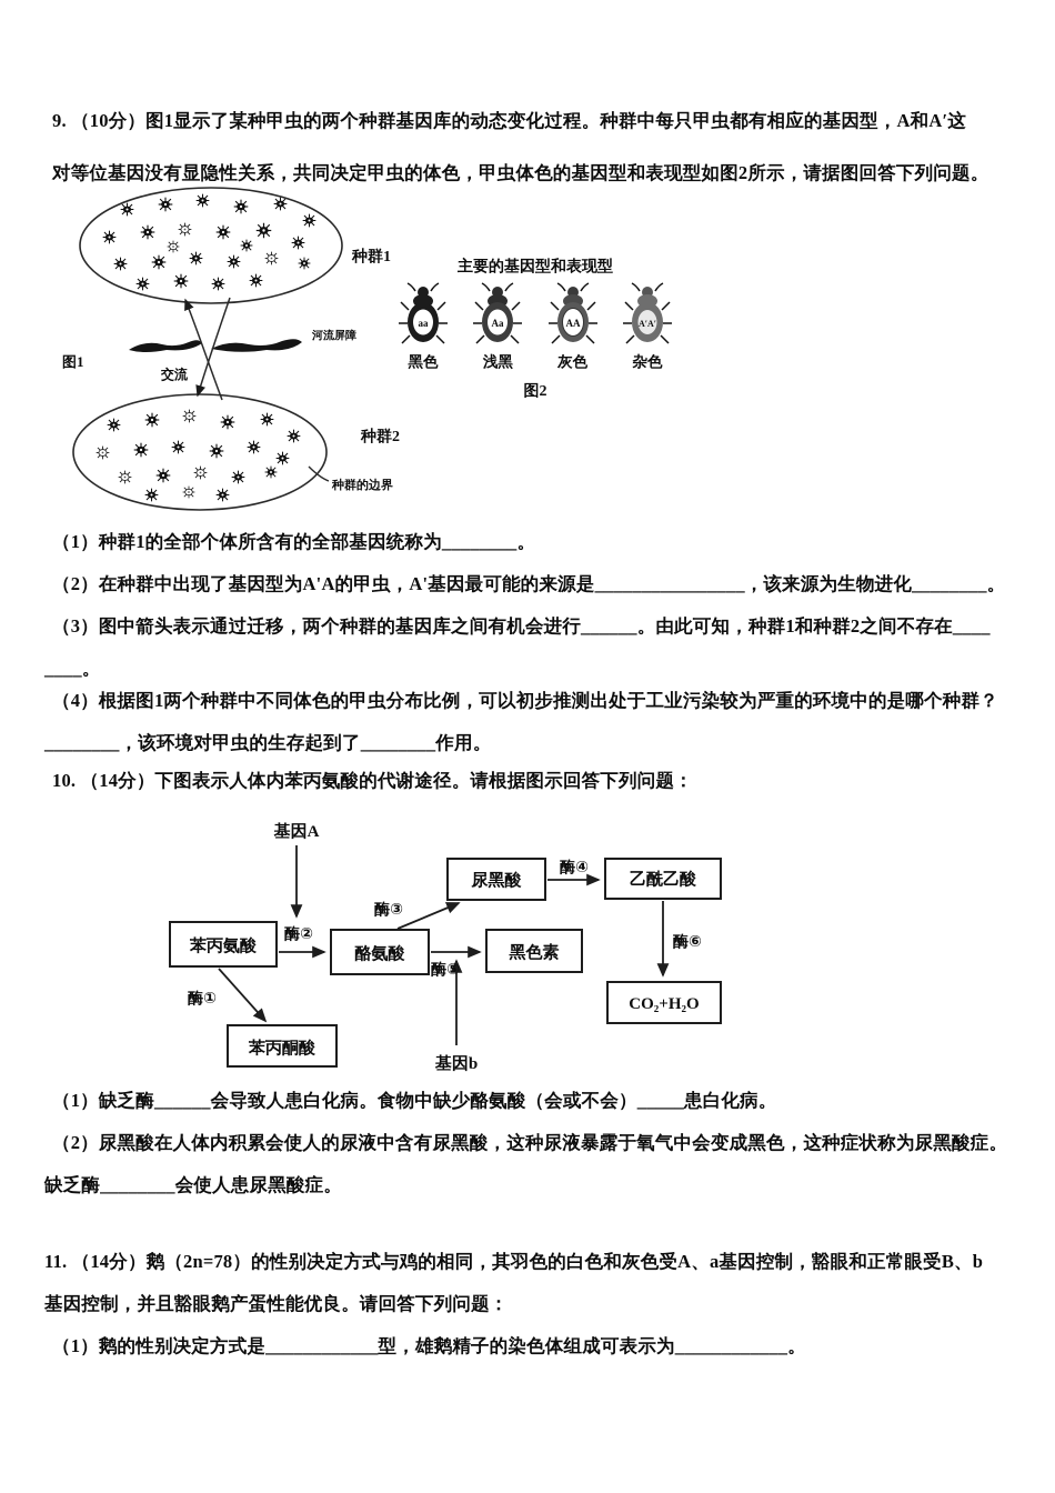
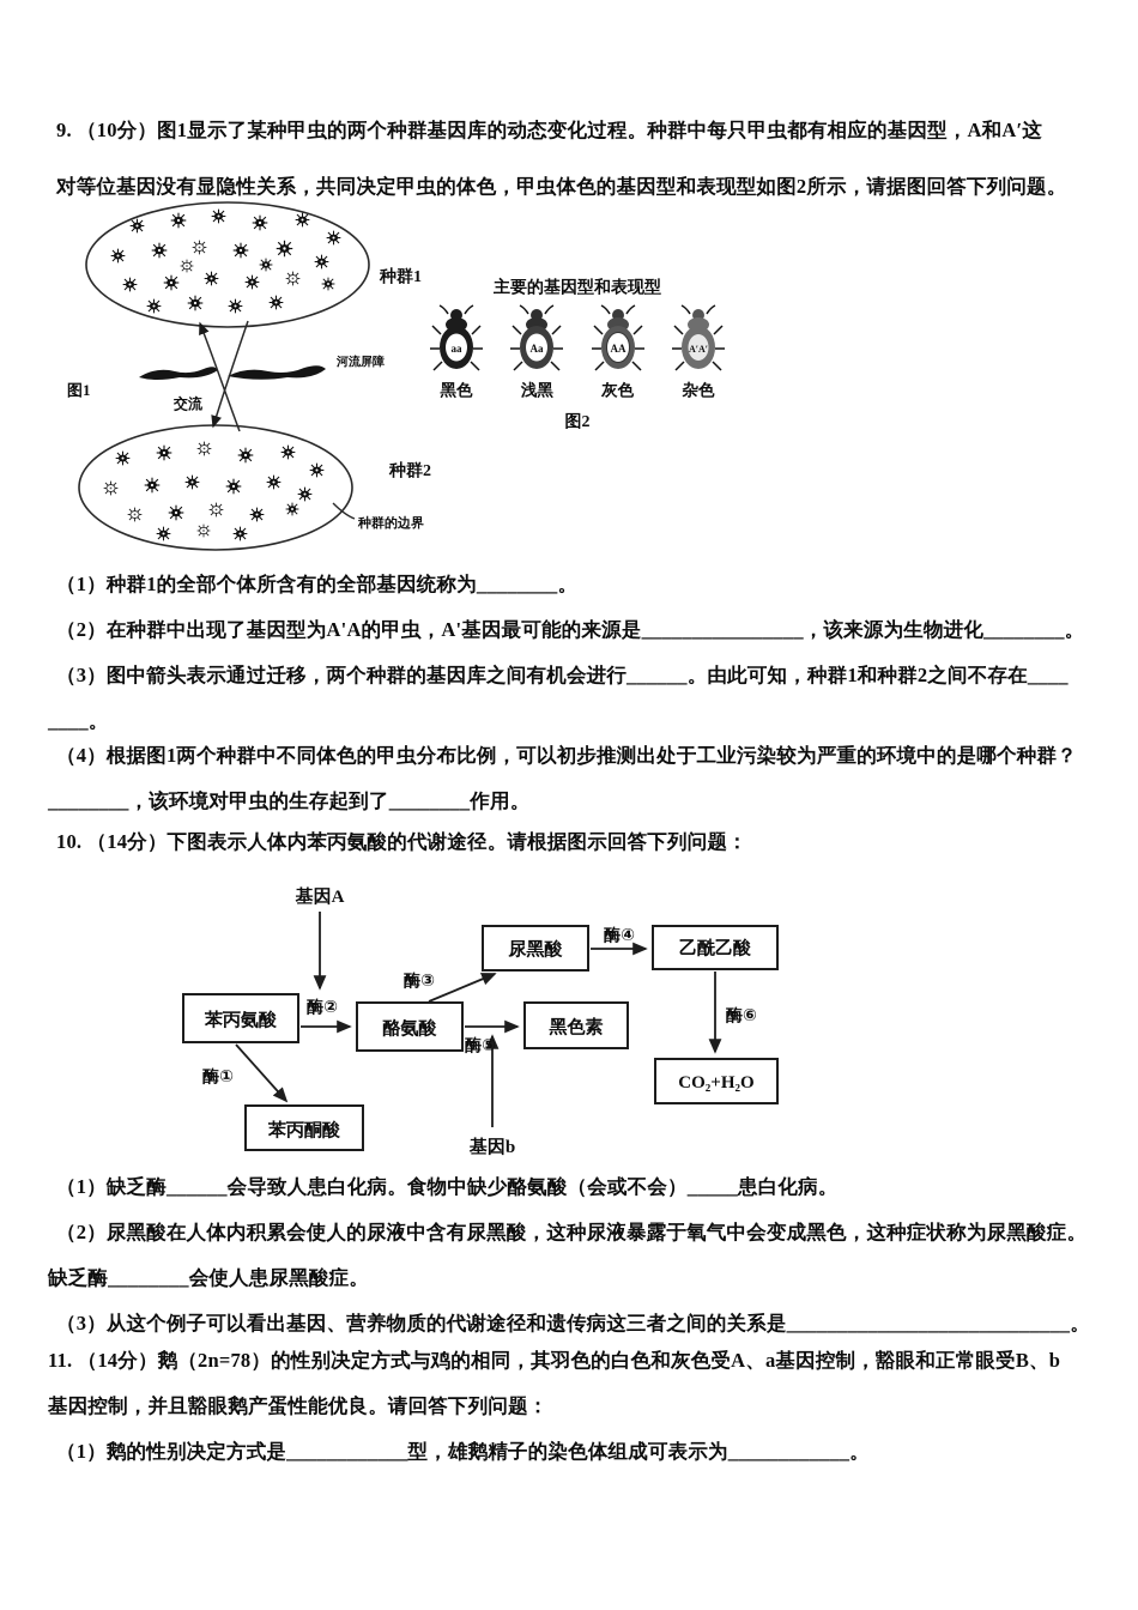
  9. （10分）图1显示了某种甲虫的两个种群基因库的动态变化过程。种群中每只甲虫都有相应的基因型，A和A′这
  对等位基因没有显隐性关系，共同决定甲虫的体色，甲虫体色的基因型和表现型如图2所示，请据图回答下列问题。
  种群1
  种群2
  图1
  河流屏障
  交流
  种群的边界
  主要的基因型和表现型
  aa
  黑色
  Aa
  浅黑
  AA
  灰色
  A′A′
  杂色
  图2
  （1）种群1的全部个体所含有的全部基因统称为________。
  （2）在种群中出现了基因型为A'A的甲虫，A'基因最可能的来源是________________，该来源为生物进化________。
  （3）图中箭头表示通过迁移，两个种群的基因库之间有机会进行______。由此可知，种群1和种群2之间不存在____
  ____。
  （4）根据图1两个种群中不同体色的甲虫分布比例，可以初步推测出处于工业污染较为严重的环境中的是哪个种群？
  ________，该环境对甲虫的生存起到了________作用。
  10. （14分）下图表示人体内苯丙氨酸的代谢途径。请根据图示回答下列问题：
  苯丙氨酸
  苯丙酮酸
  酪氨酸
  尿黑酸
  乙酰乙酸
  黑色素
  CO₂+H₂O
  基因A
  基因b
  酶①
  酶②
  酶③
  酶④
  酶⑤
  酶⑥
  （1）缺乏酶______会导致人患白化病。食物中缺少酪氨酸（会或不会）_____患白化病。
  （2）尿黑酸在人体内积累会使人的尿液中含有尿黑酸，这种尿液暴露于氧气中会变成黑色，这种症状称为尿黑酸症。
  缺乏酶________会使人患尿黑酸症。
+ （3）从这个例子可以看出基因、营养物质的代谢途径和遗传病这三者之间的关系是____________________________。
  11. （14分）鹅（2n=78）的性别决定方式与鸡的相同，其羽色的白色和灰色受A、a基因控制，豁眼和正常眼受B、b
  基因控制，并且豁眼鹅产蛋性能优良。请回答下列问题：
  （1）鹅的性别决定方式是____________型，雄鹅精子的染色体组成可表示为____________。
